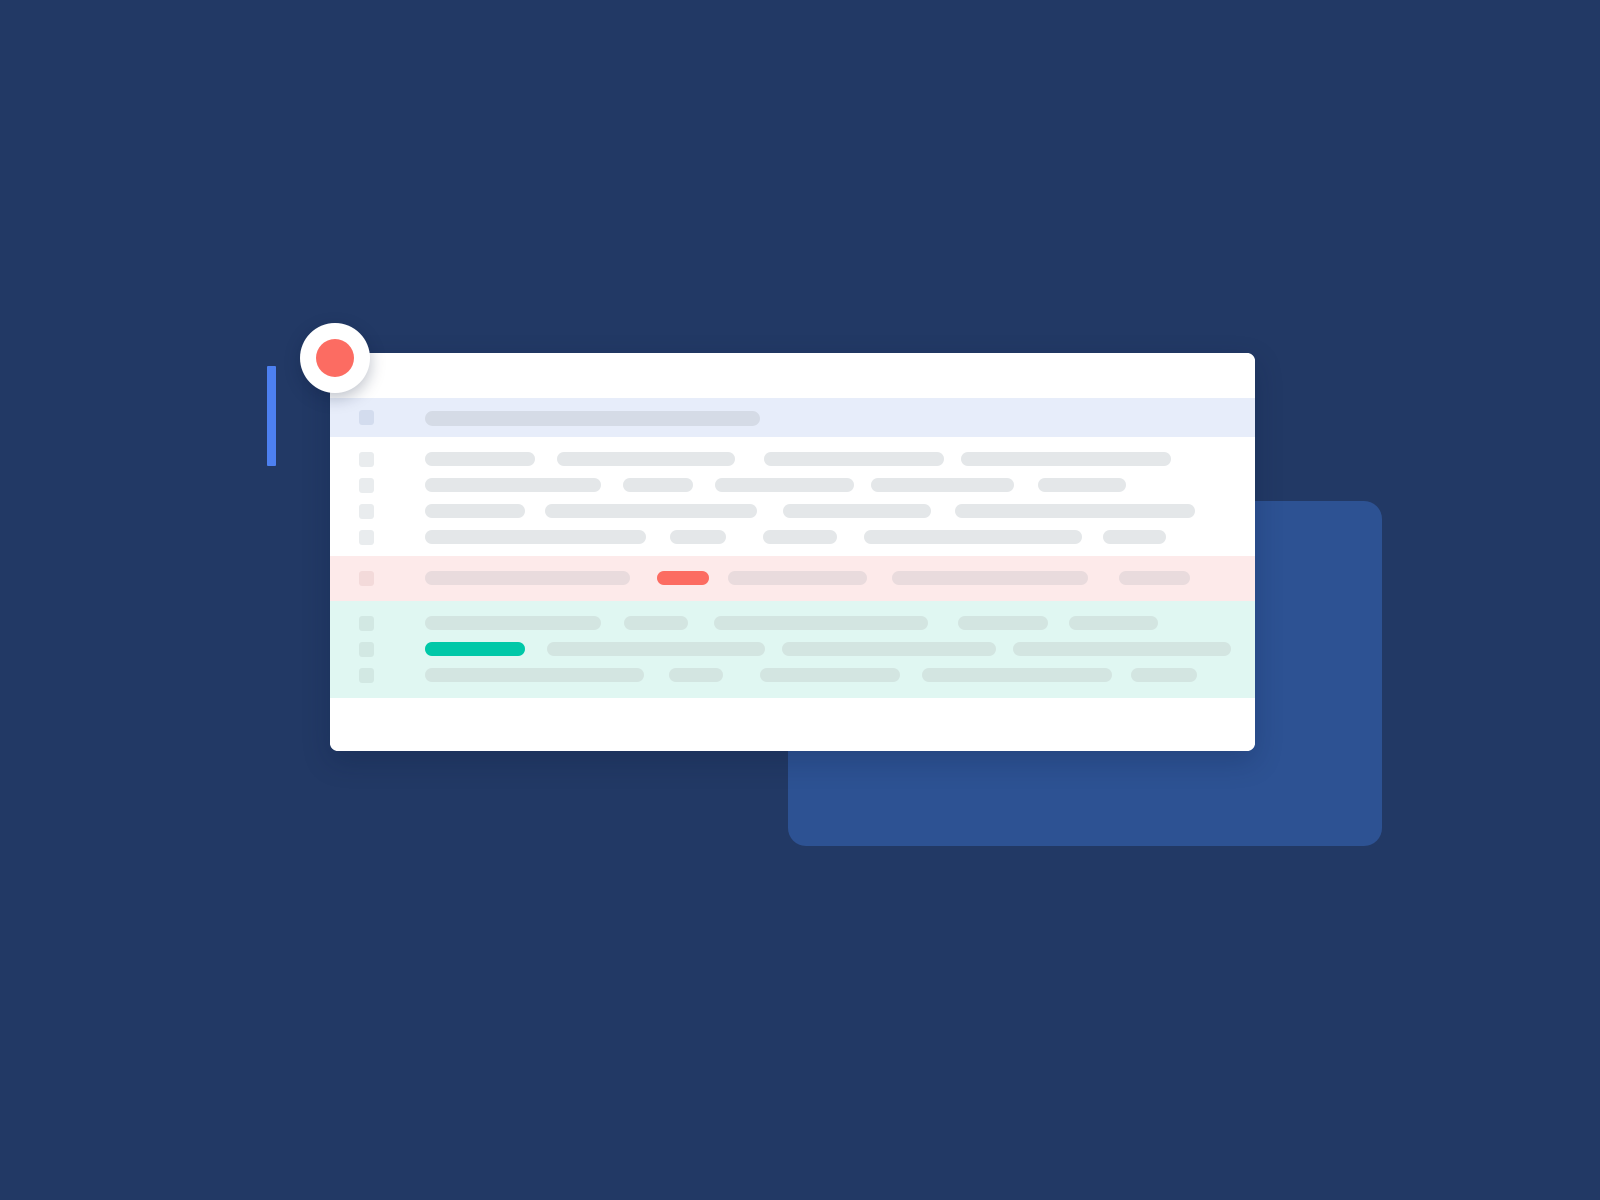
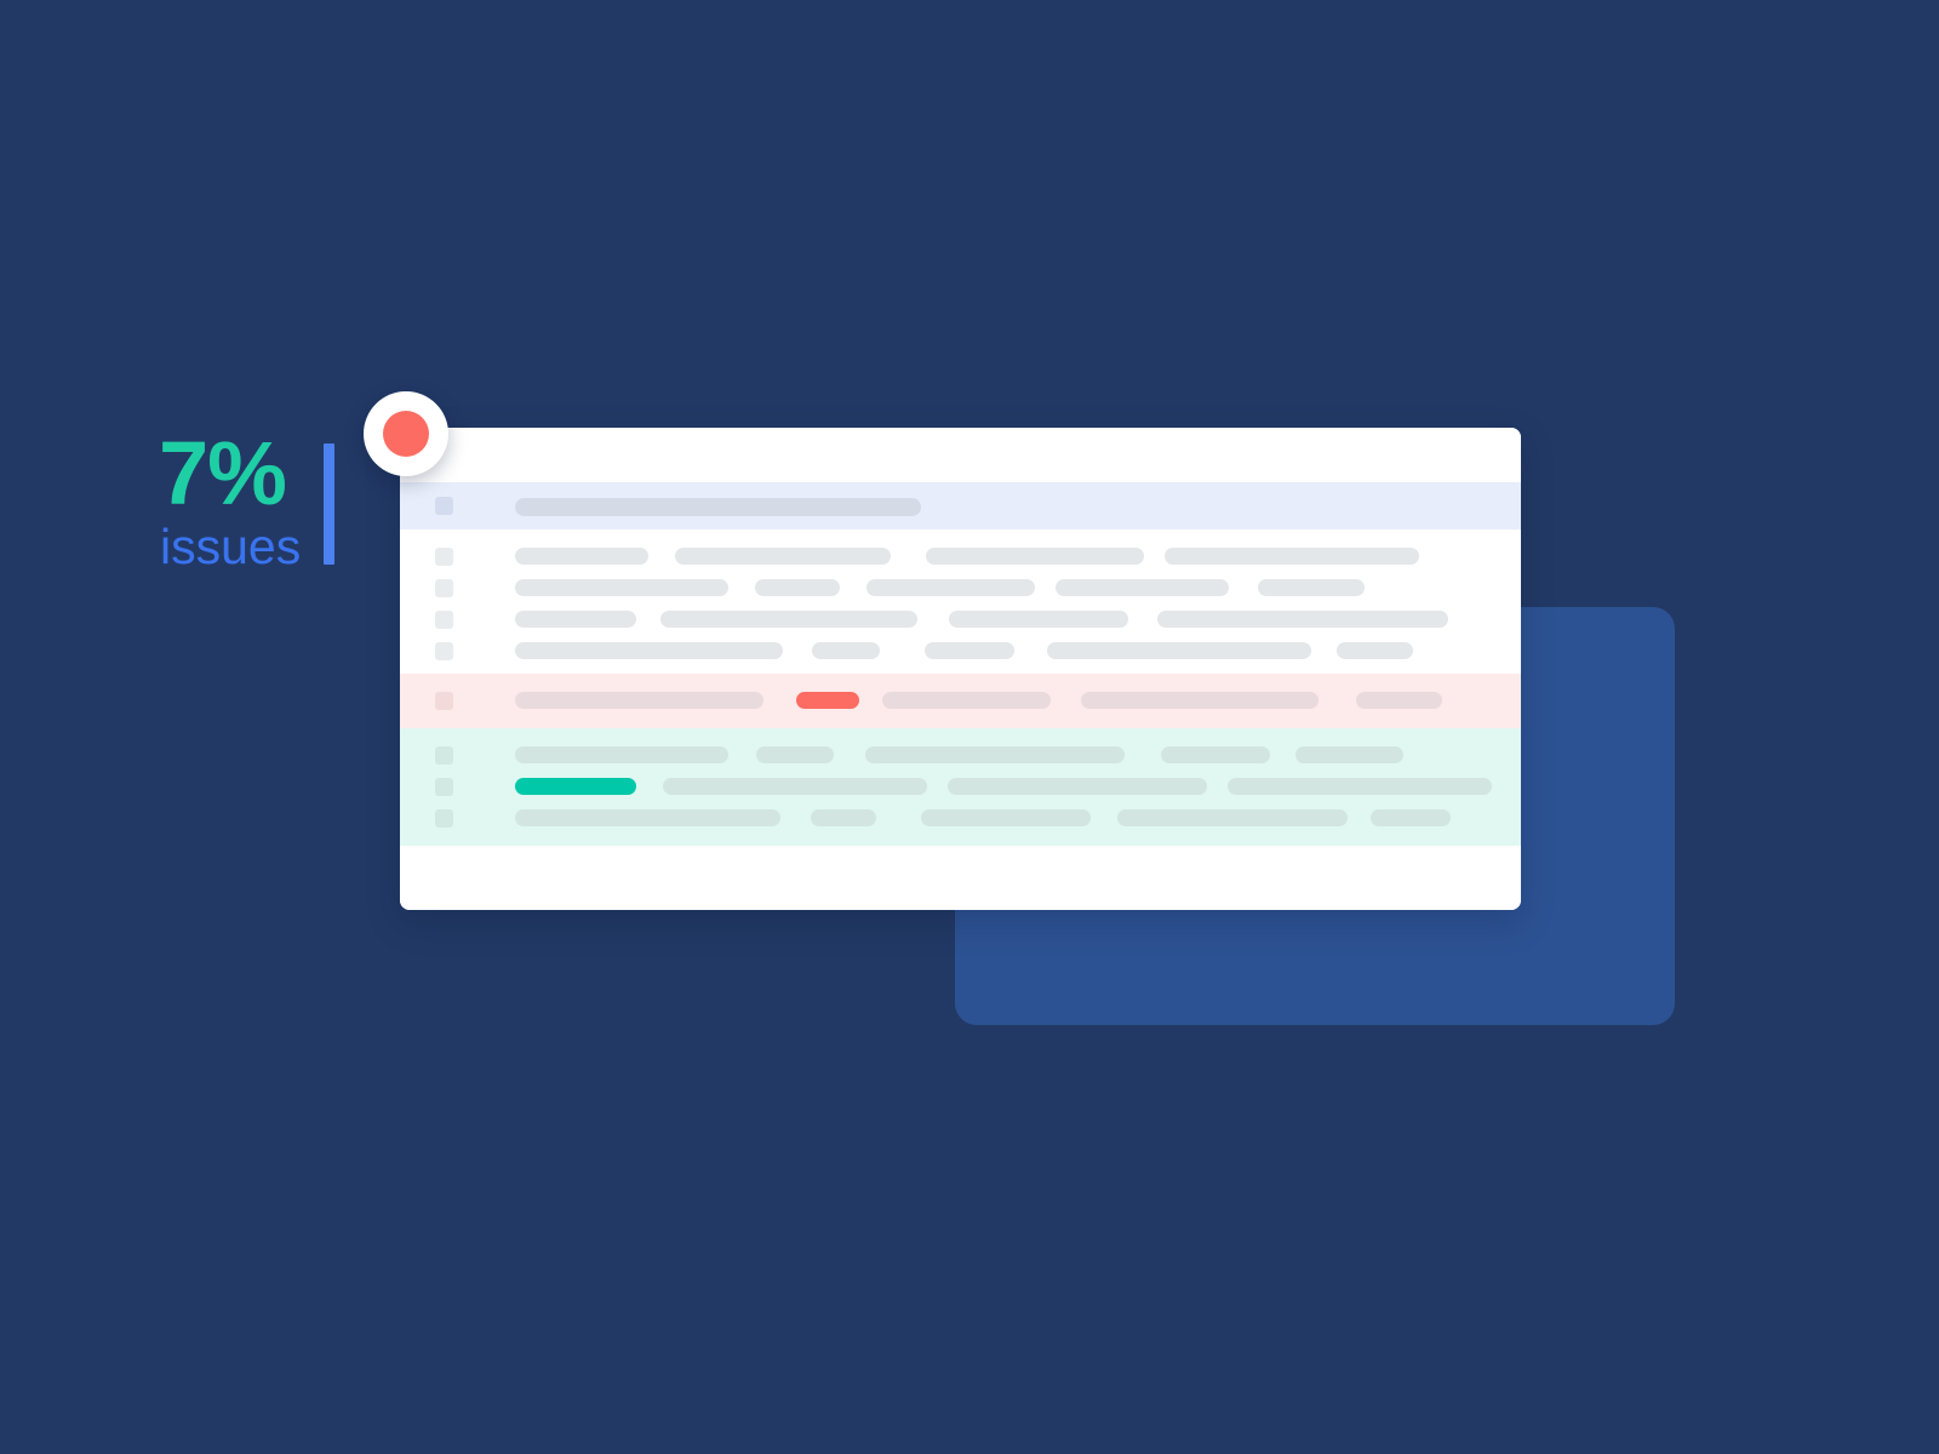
+ 7%
+ issues
